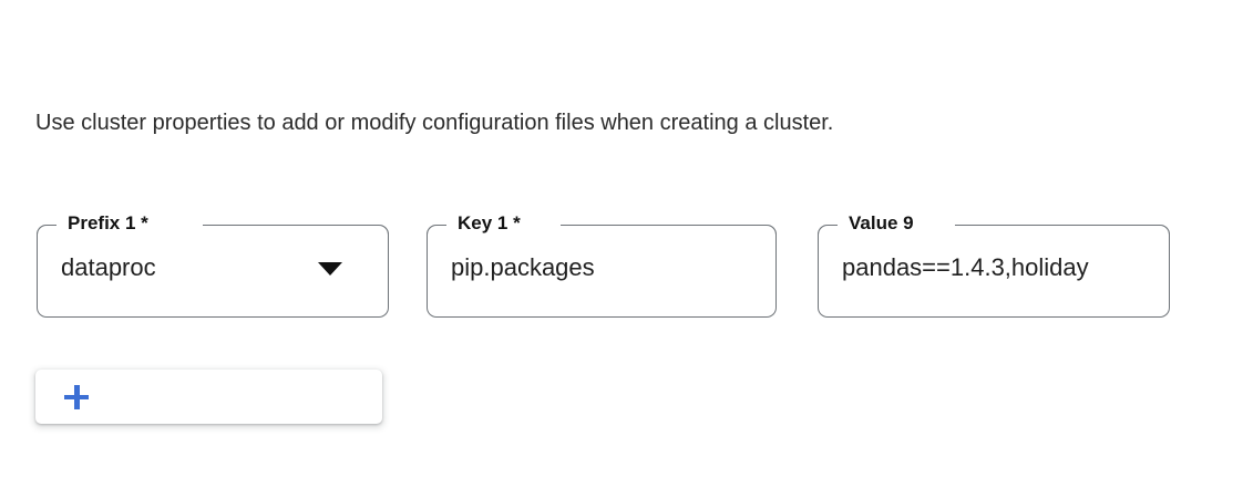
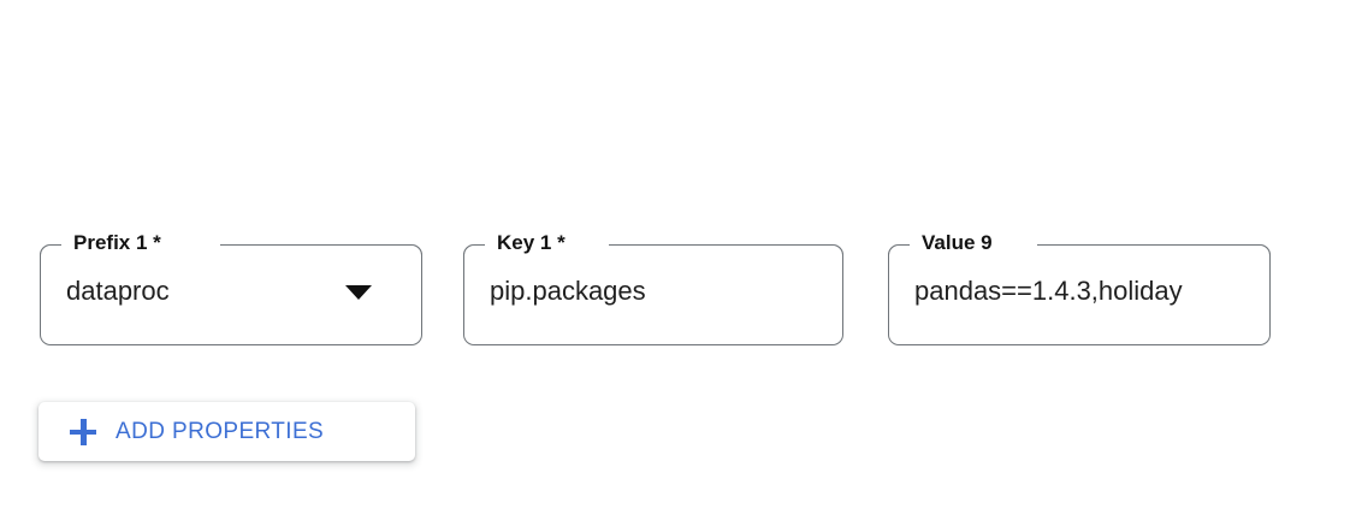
- Use cluster properties to add or modify configuration files when creating a cluster.
  Prefix 1 *
  dataproc
  Key 1 *
  pip.packages
  Value 9
  pandas==1.4.3,holiday
+ ADD PROPERTIES
